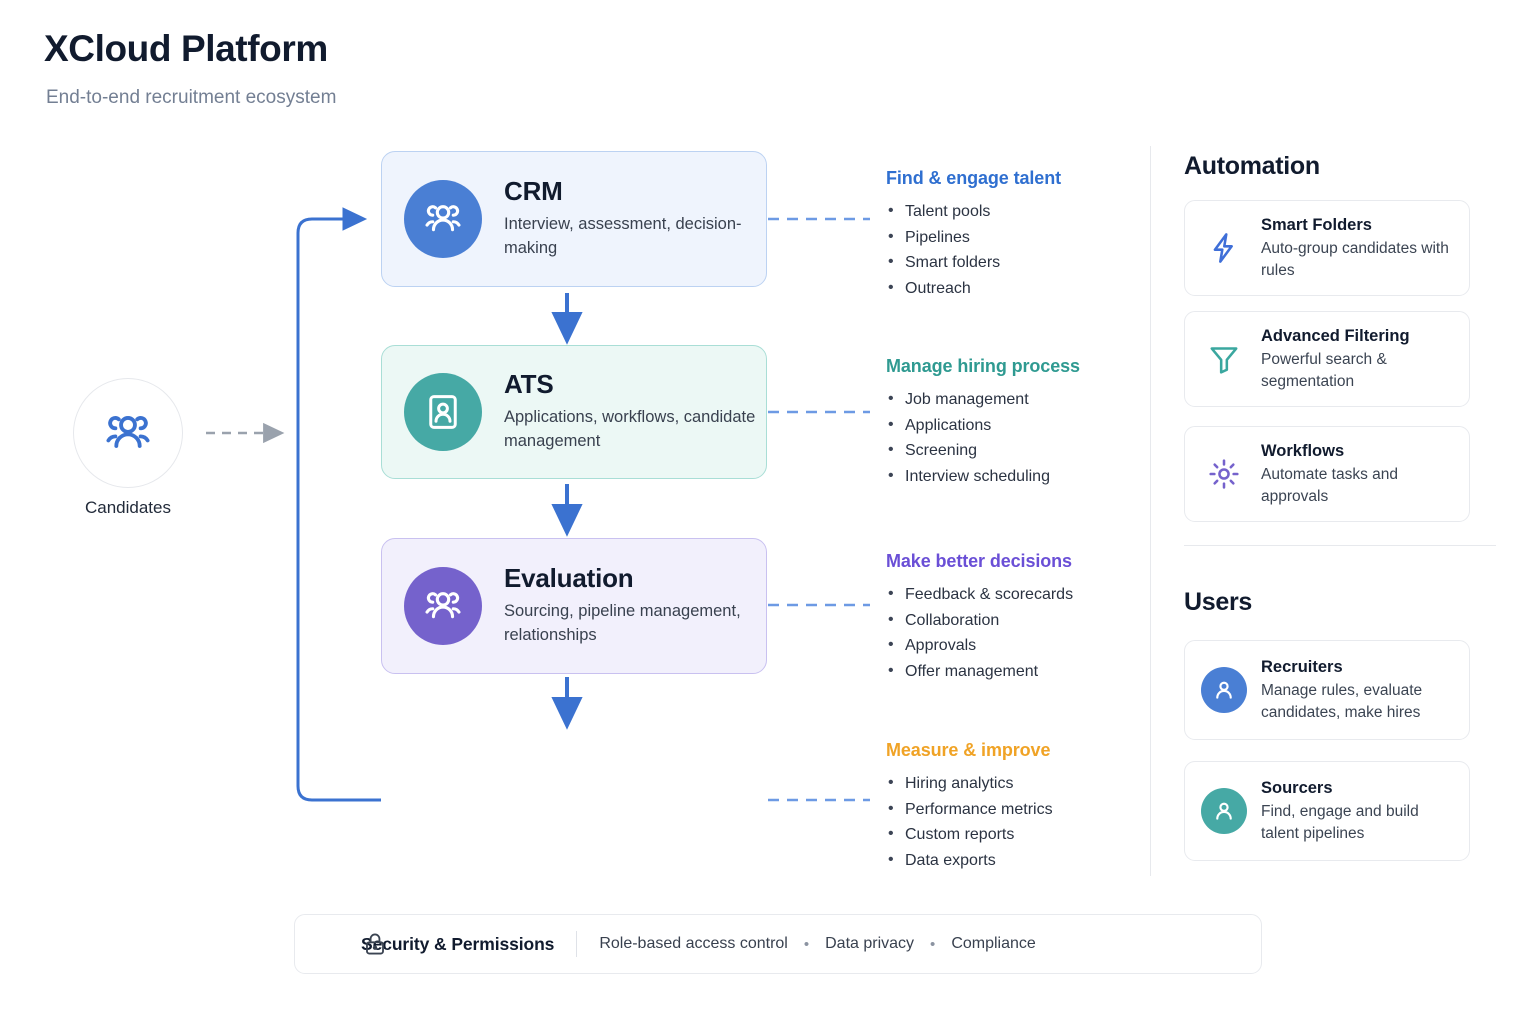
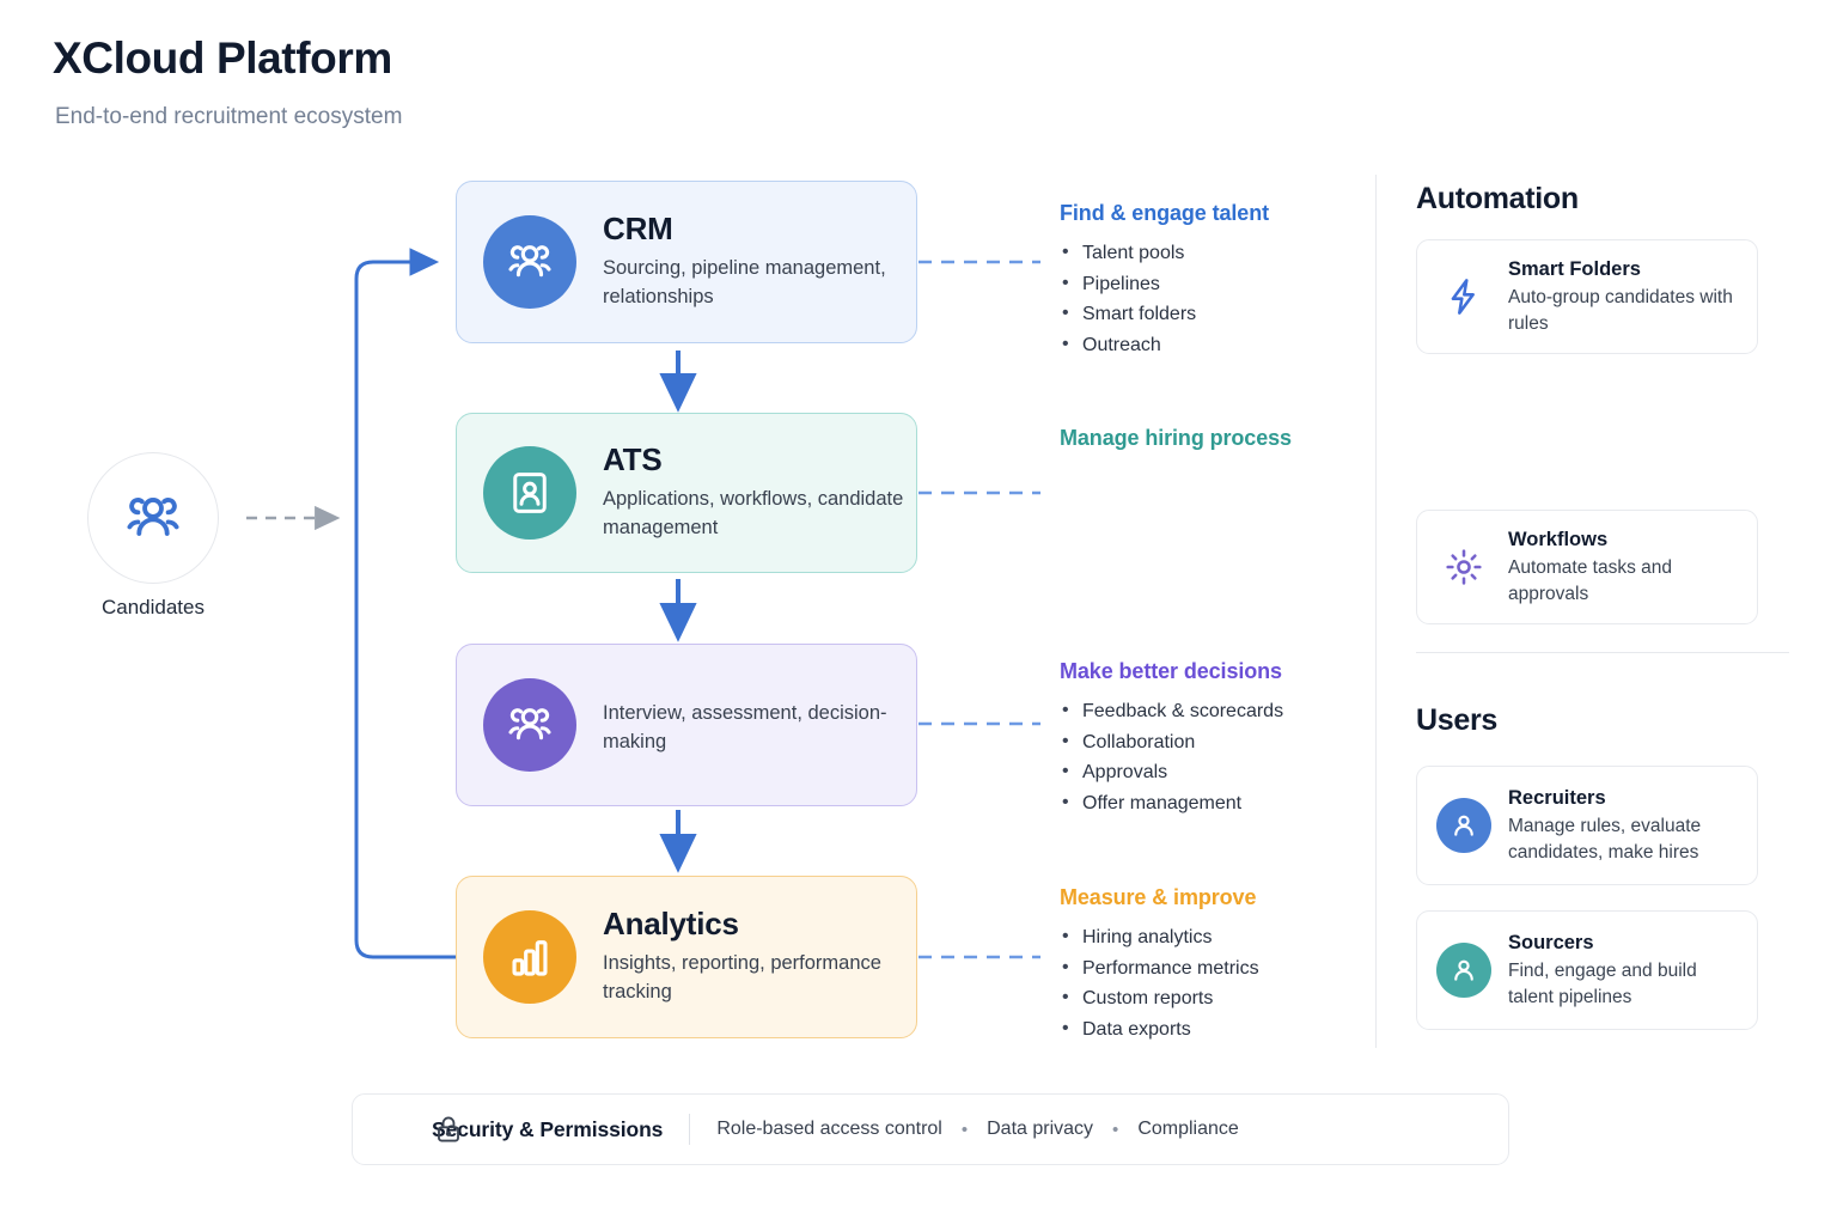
  XCloud Platform
  End-to-end recruitment ecosystem
  Candidates
  CRM
- Interview, assessment, decision-making
+ Sourcing, pipeline management, relationships
  ATS
  Applications, workflows, candidate management
- Evaluation
- Sourcing, pipeline management, relationships
+ Interview, assessment, decision-making
+ Analytics
+ Insights, reporting, performance tracking
  Find & engage talent
  Talent pools
  Pipelines
  Smart folders
  Outreach
  Manage hiring process
- Job management
- Applications
- Screening
- Interview scheduling
  Make better decisions
  Feedback & scorecards
  Collaboration
  Approvals
  Offer management
  Measure & improve
  Hiring analytics
  Performance metrics
  Custom reports
  Data exports
  Automation
  Smart Folders
  Auto-group candidates with rules
- Advanced Filtering
- Powerful search & segmentation
  Workflows
  Automate tasks and approvals
  Users
  Recruiters
  Manage rules, evaluate candidates, make hires
  Sourcers
  Find, engage and build talent pipelines
  ecurity & Permissions
  Role-based access control
  •
  Data privacy
  •
  Compliance
